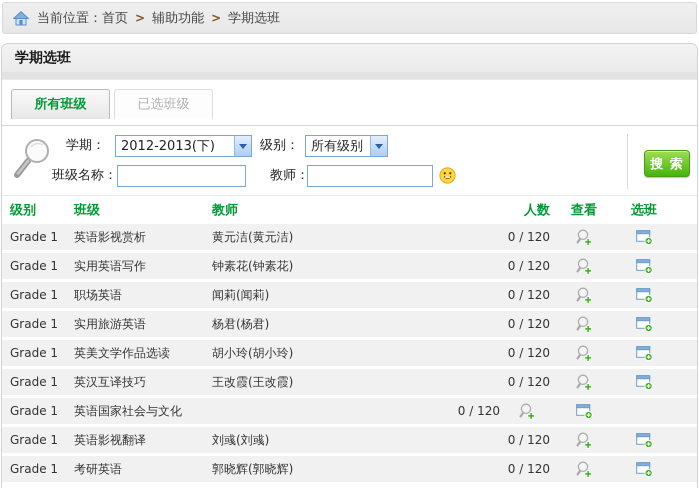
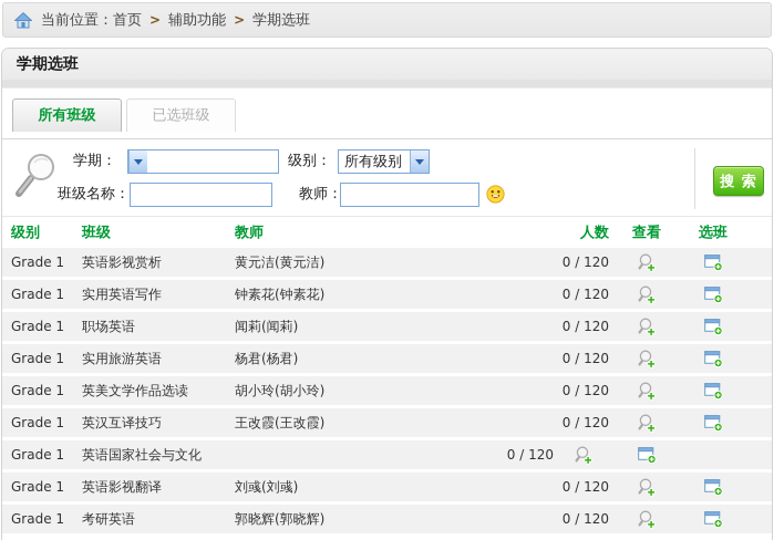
  当前位置：
  首页
  >
  辅助功能
  >
  学期选班
  学期选班
  所有班级
  已选班级
  学期：
- 2012-2013(下)
  级别：
  所有级别
  班级名称：
  教师：
  搜 索
  级别
  班级
  教师
  人数
  查看
  选班
  Grade 1
  英语影视赏析
  黄元洁(黄元洁)
  0 / 120
  Grade 1
  实用英语写作
  钟素花(钟素花)
  0 / 120
  Grade 1
  职场英语
  闻莉(闻莉)
  0 / 120
  Grade 1
  实用旅游英语
  杨君(杨君)
  0 / 120
  Grade 1
  英美文学作品选读
  胡小玲(胡小玲)
  0 / 120
  Grade 1
  英汉互译技巧
  王改霞(王改霞)
  0 / 120
  Grade 1
  英语国家社会与文化
  0 / 120
  Grade 1
  英语影视翻译
  刘彧(刘彧)
  0 / 120
  Grade 1
  考研英语
  郭晓辉(郭晓辉)
  0 / 120
